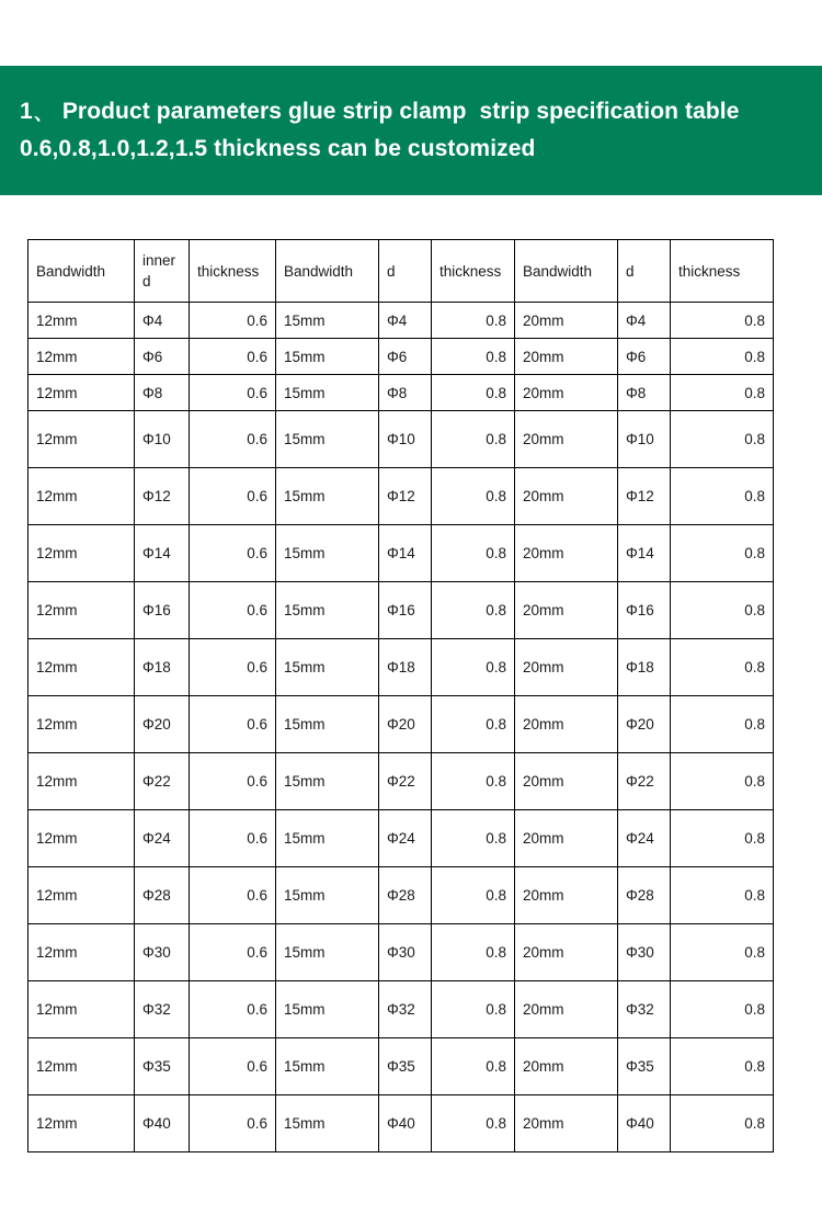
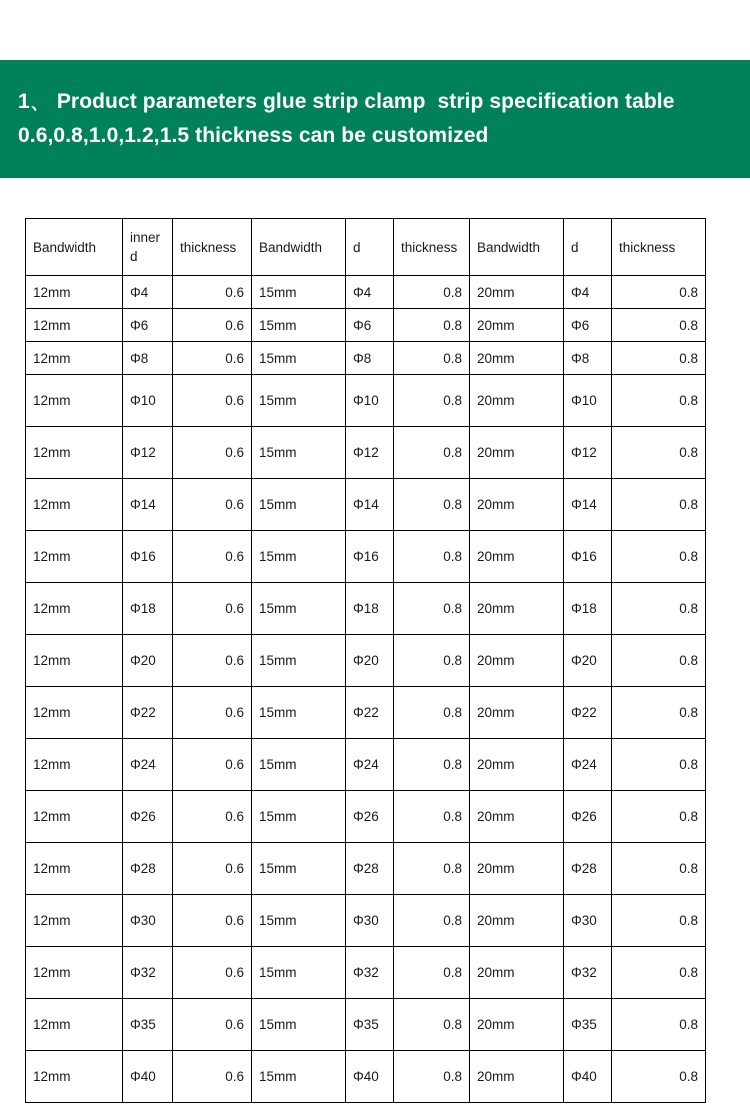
  1、 Product parameters glue strip clamp strip specification table 0.6,0.8,1.0,1.2,1.5 thickness can be customized
  Bandwidth	inner d	thickness	Bandwidth	d	thickness	Bandwidth	d	thickness
  12mm	Φ4	0.6	15mm	Φ4	0.8	20mm	Φ4	0.8
  12mm	Φ6	0.6	15mm	Φ6	0.8	20mm	Φ6	0.8
  12mm	Φ8	0.6	15mm	Φ8	0.8	20mm	Φ8	0.8
  12mm	Φ10	0.6	15mm	Φ10	0.8	20mm	Φ10	0.8
  12mm	Φ12	0.6	15mm	Φ12	0.8	20mm	Φ12	0.8
  12mm	Φ14	0.6	15mm	Φ14	0.8	20mm	Φ14	0.8
  12mm	Φ16	0.6	15mm	Φ16	0.8	20mm	Φ16	0.8
  12mm	Φ18	0.6	15mm	Φ18	0.8	20mm	Φ18	0.8
  12mm	Φ20	0.6	15mm	Φ20	0.8	20mm	Φ20	0.8
  12mm	Φ22	0.6	15mm	Φ22	0.8	20mm	Φ22	0.8
  12mm	Φ24	0.6	15mm	Φ24	0.8	20mm	Φ24	0.8
+ 12mm	Φ26	0.6	15mm	Φ26	0.8	20mm	Φ26	0.8
  12mm	Φ28	0.6	15mm	Φ28	0.8	20mm	Φ28	0.8
  12mm	Φ30	0.6	15mm	Φ30	0.8	20mm	Φ30	0.8
  12mm	Φ32	0.6	15mm	Φ32	0.8	20mm	Φ32	0.8
  12mm	Φ35	0.6	15mm	Φ35	0.8	20mm	Φ35	0.8
  12mm	Φ40	0.6	15mm	Φ40	0.8	20mm	Φ40	0.8
